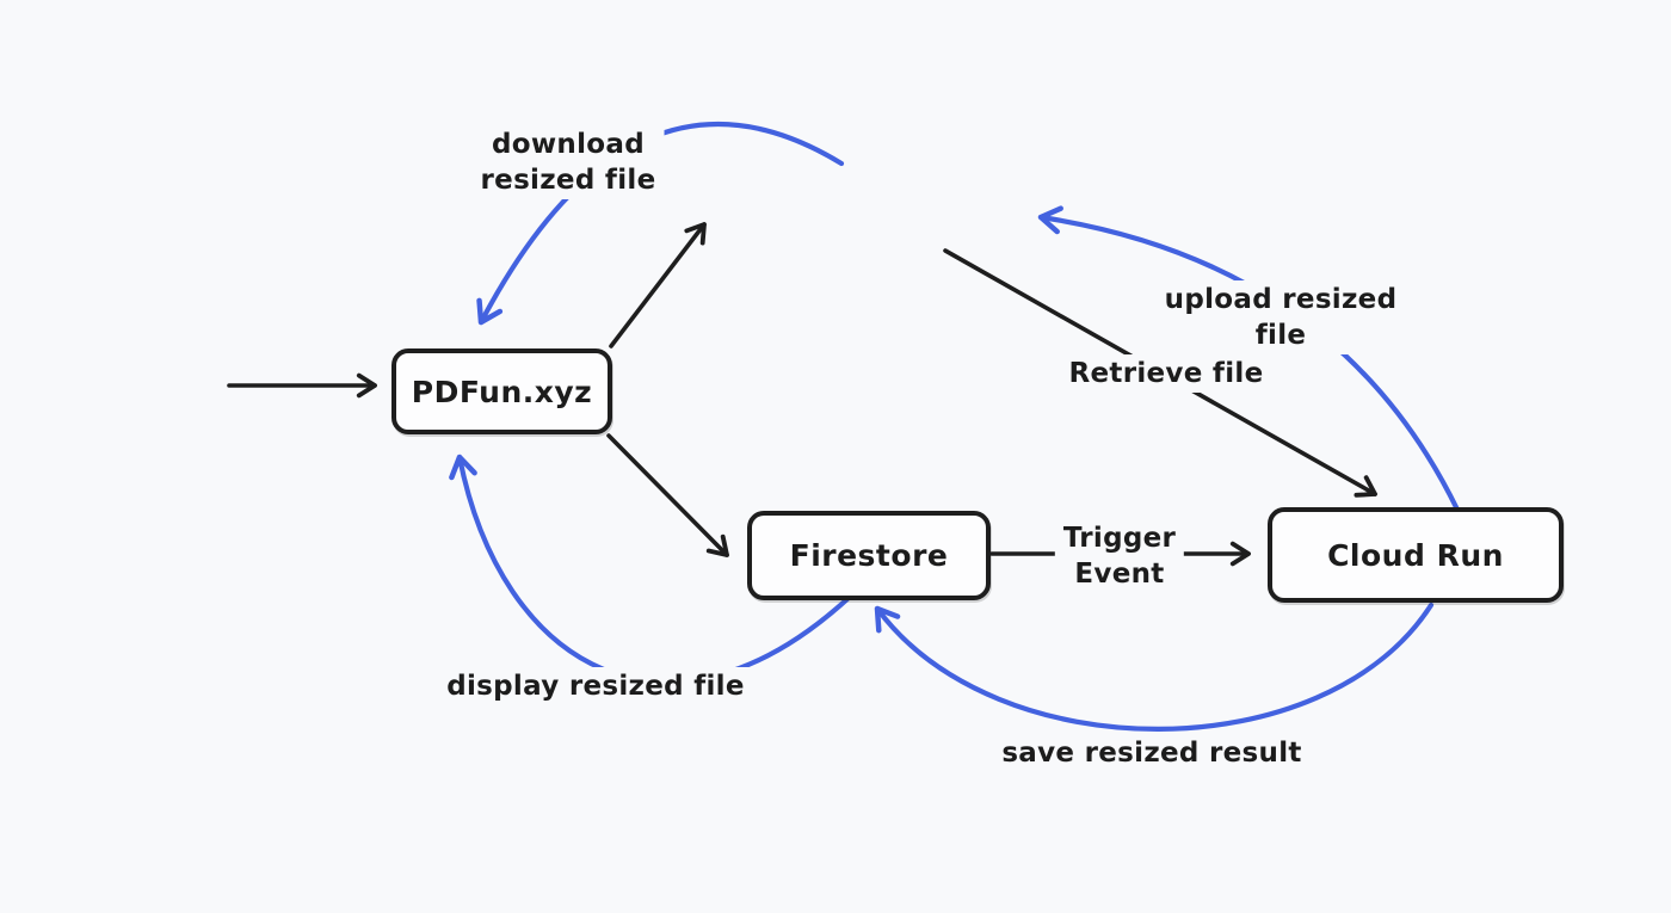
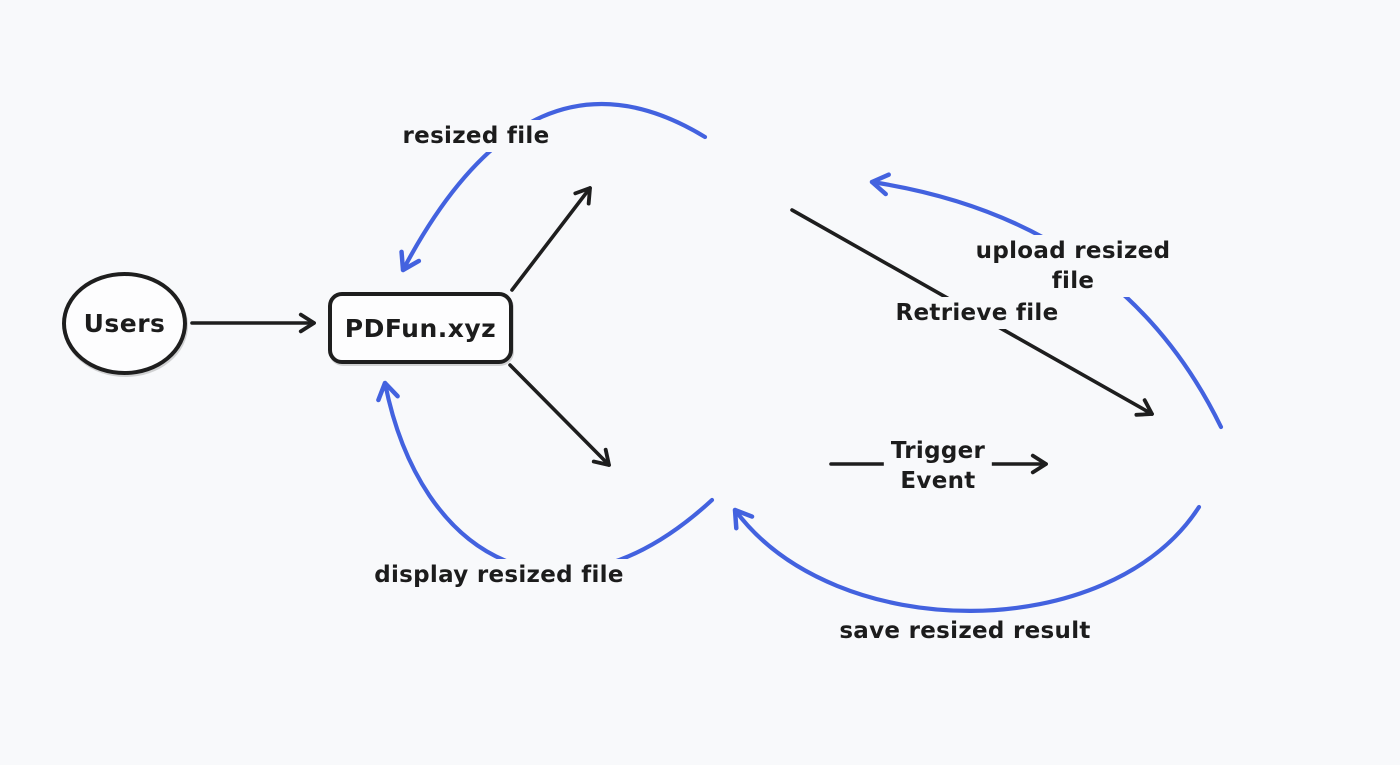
+ Users
  PDFun.xyz
- Firestore
- Cloud Run
- download
  resized file
  upload resized
  file
  Retrieve file
  Trigger
  Event
  display resized file
  save resized result
